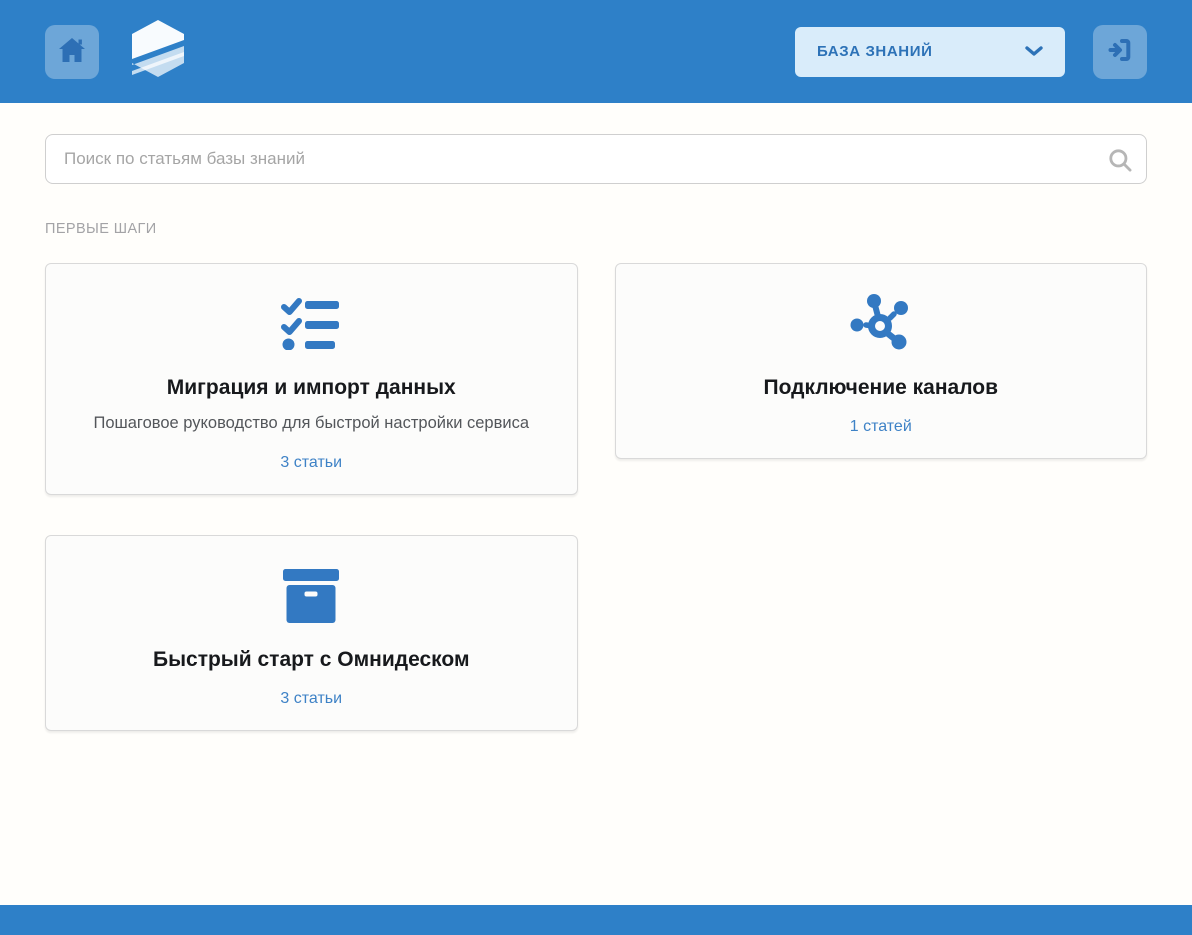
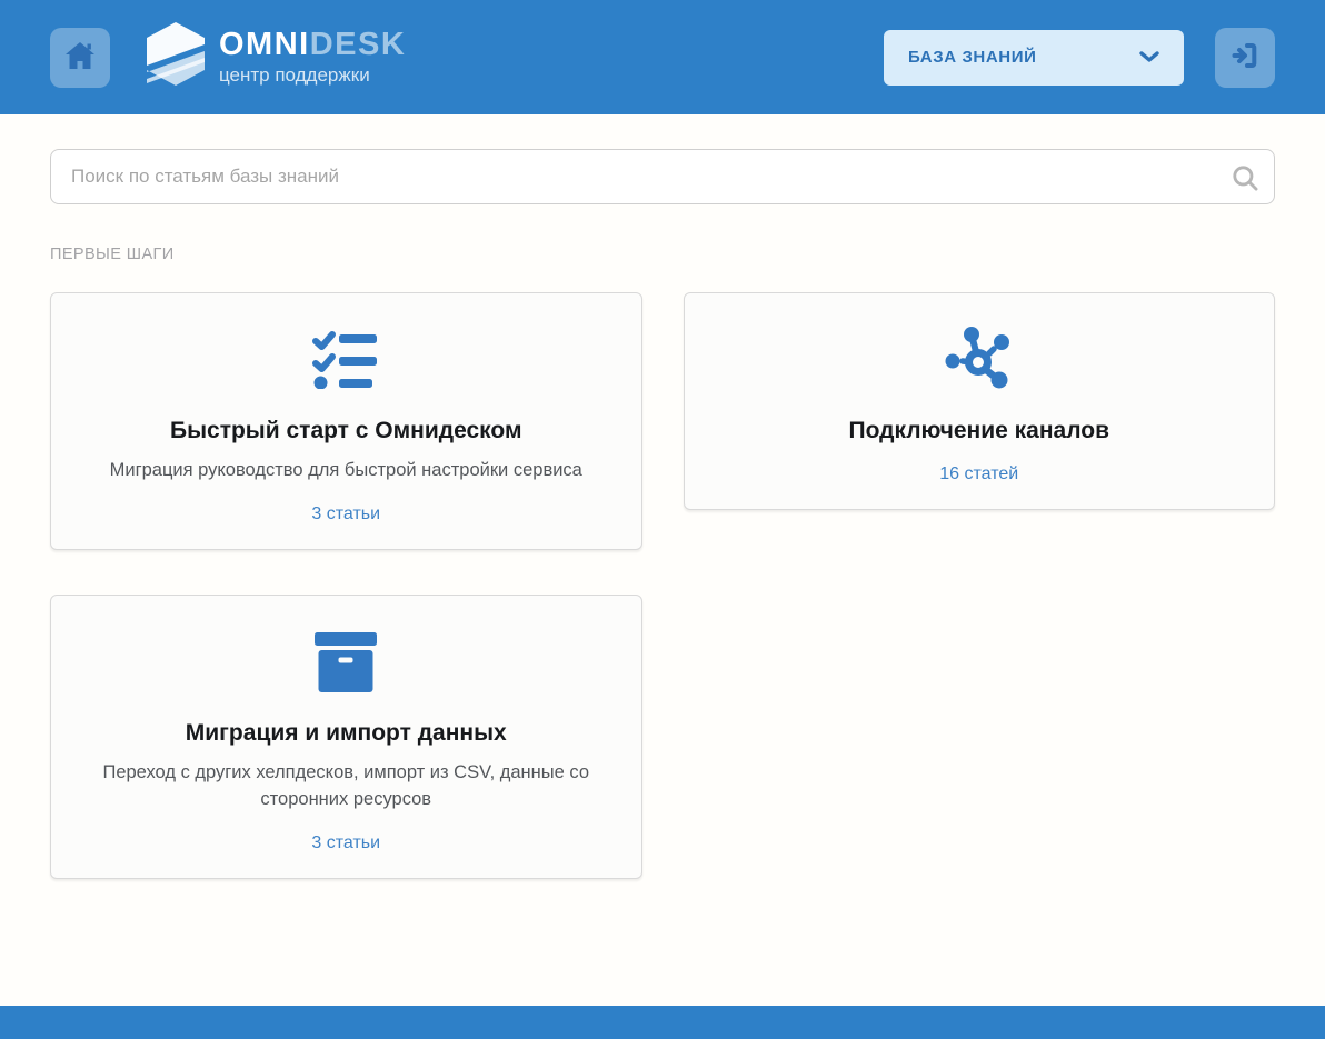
+ OMNIDESK
+ центр поддержки
  БАЗА ЗНАНИЙ
  Поиск по статьям базы знаний
  ПЕРВЫЕ ШАГИ
- Миграция и импорт данных
+ Быстрый старт с Омнидеском
- Пошаговое руководство для быстрой настройки сервиса
+ Миграция руководство для быстрой настройки сервиса
  3 статьи
  Подключение каналов
- 1 статей
+ 16 статей
- Быстрый старт с Омнидеском
+ Миграция и импорт данных
+ Переход с других хелпдесков, импорт из CSV, данные со сторонних ресурсов
  3 статьи
